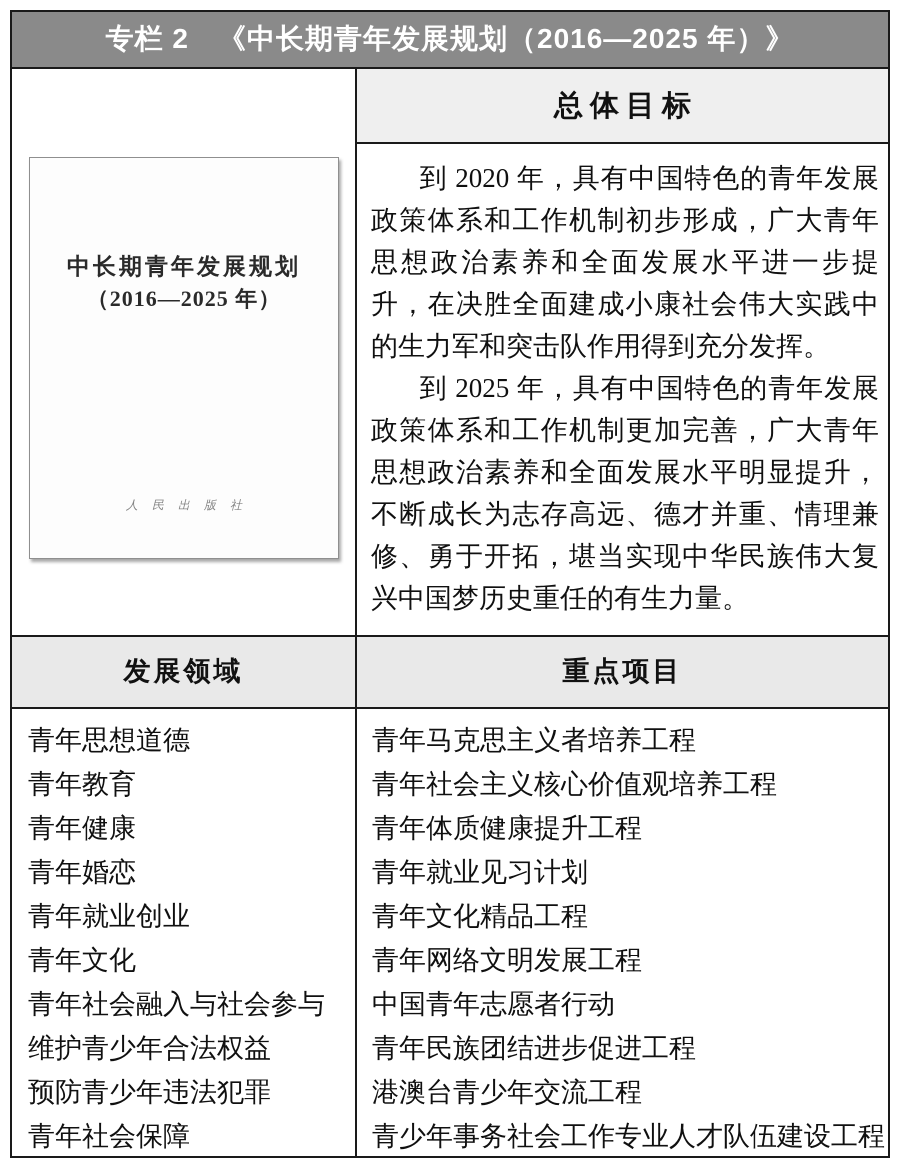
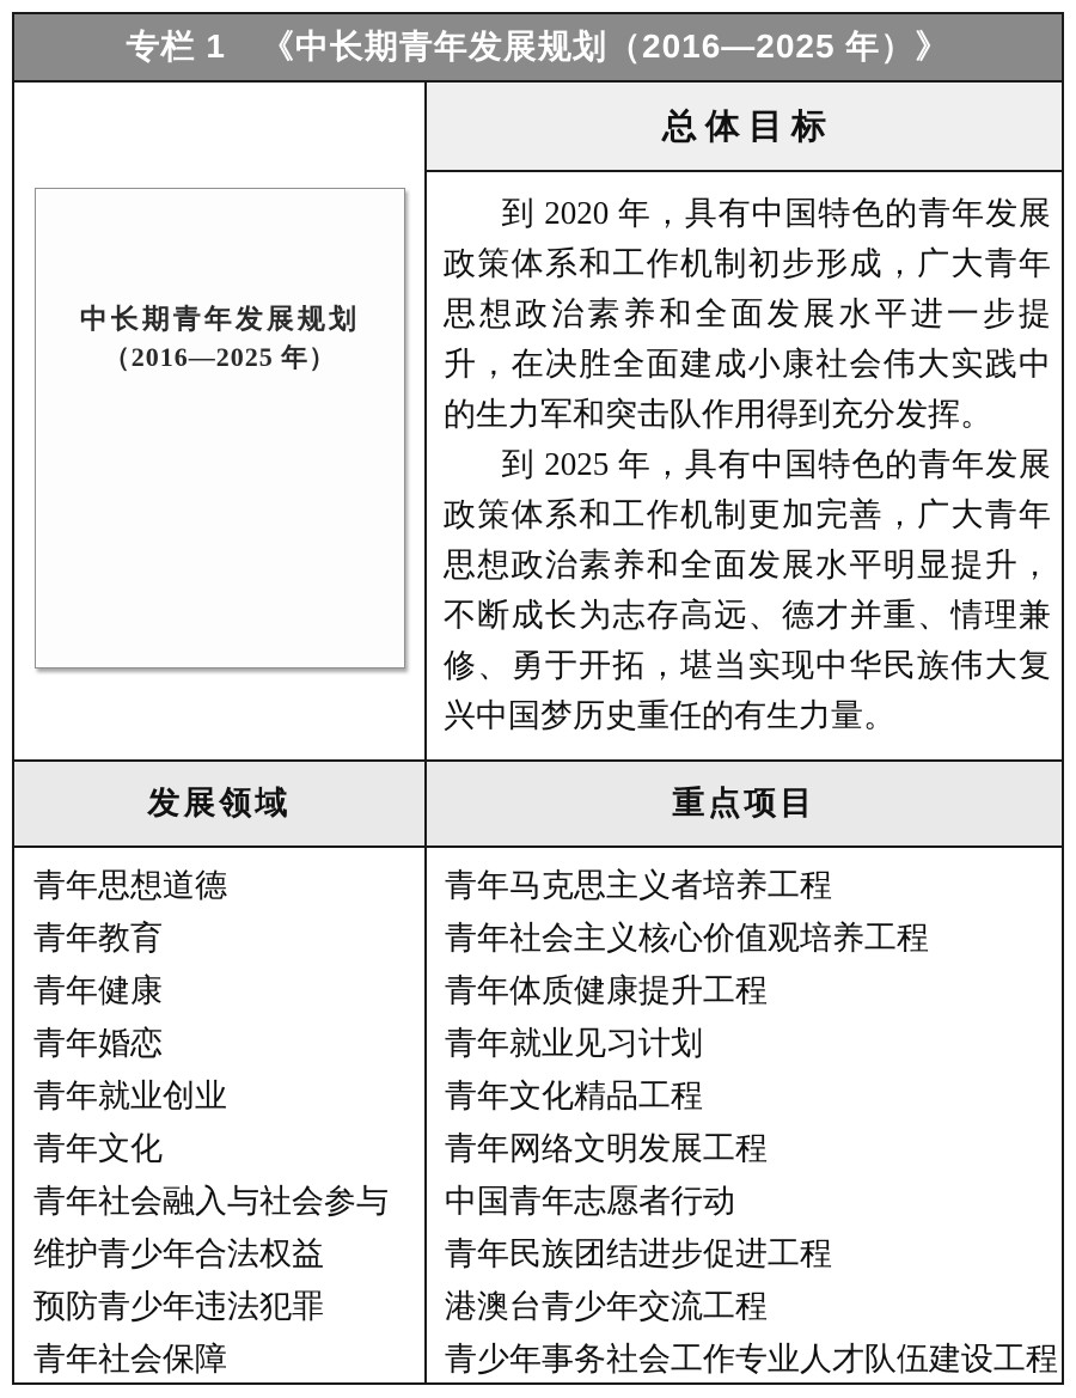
- 专栏 2 《中长期青年发展规划（2016—2025 年）》
+ 专栏 1 《中长期青年发展规划（2016—2025 年）》
  中长期青年发展规划
  （2016—2025 年）
- 人民出版社
  总体目标
  到 2020 年，具有中国特色的青年发展政策体系和工作机制初步形成，广大青年思想政治素养和全面发展水平进一步提升，在决胜全面建成小康社会伟大实践中的生力军和突击队作用得到充分发挥。
  到 2025 年，具有中国特色的青年发展政策体系和工作机制更加完善，广大青年思想政治素养和全面发展水平明显提升，不断成长为志存高远、德才并重、情理兼修、勇于开拓，堪当实现中华民族伟大复兴中国梦历史重任的有生力量。
  发展领域
  重点项目
  青年思想道德
  青年教育
  青年健康
  青年婚恋
  青年就业创业
  青年文化
  青年社会融入与社会参与
  维护青少年合法权益
  预防青少年违法犯罪
  青年社会保障
  青年马克思主义者培养工程
  青年社会主义核心价值观培养工程
  青年体质健康提升工程
  青年就业见习计划
  青年文化精品工程
  青年网络文明发展工程
  中国青年志愿者行动
  青年民族团结进步促进工程
  港澳台青少年交流工程
  青少年事务社会工作专业人才队伍建设工程
